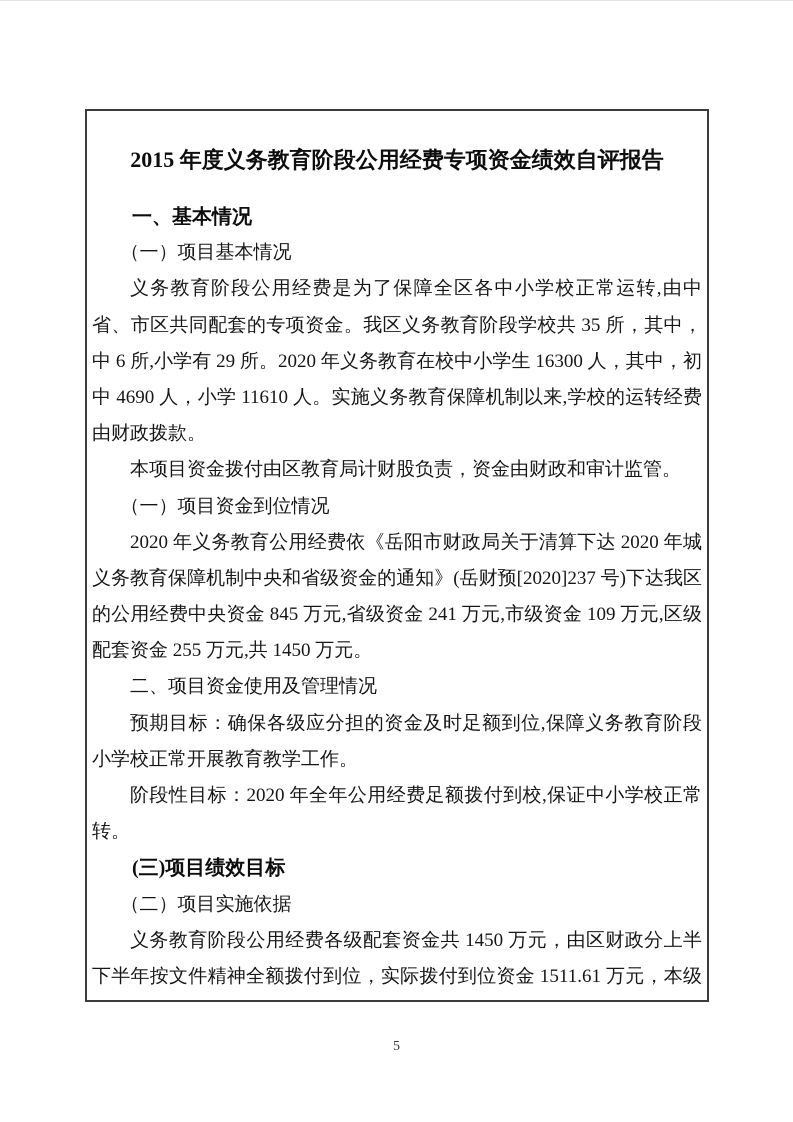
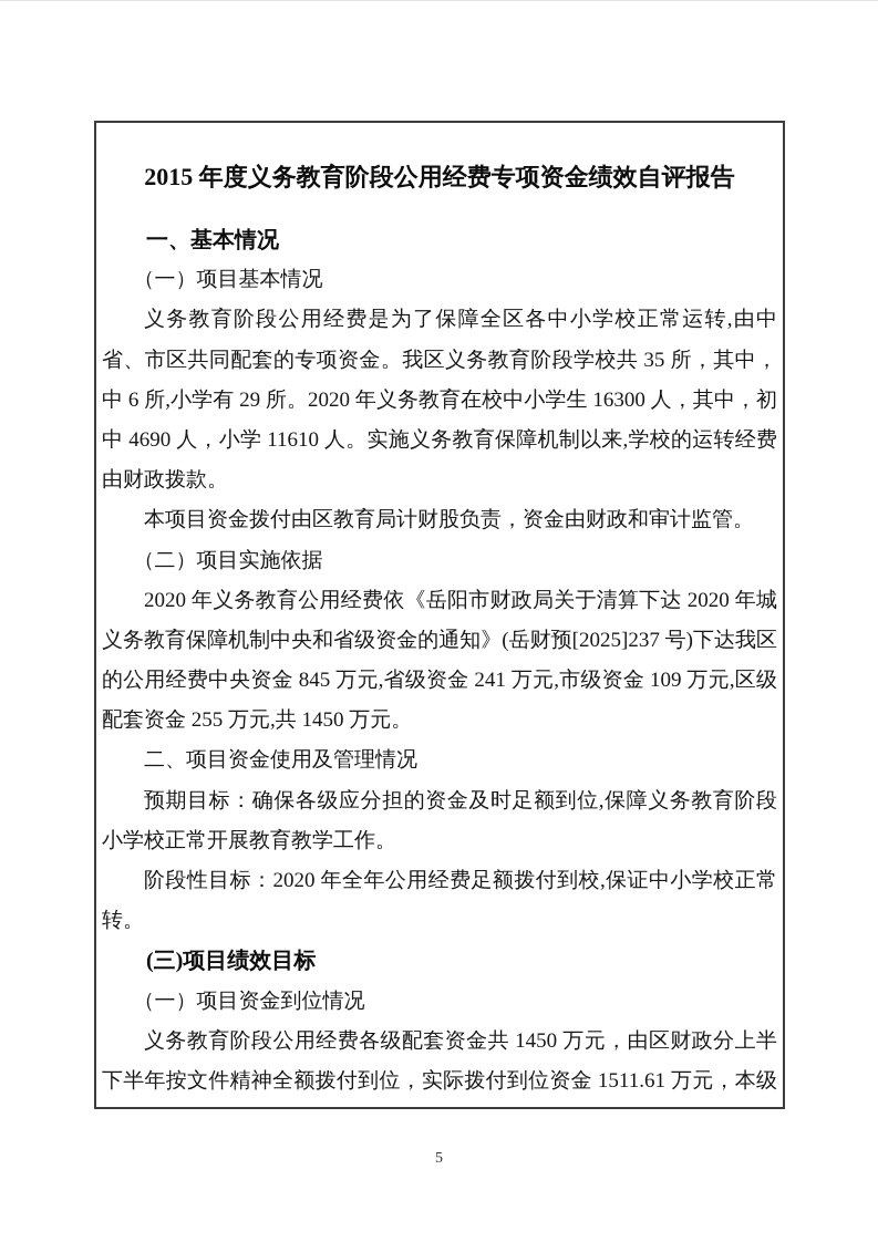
  2015 年度义务教育阶段公用经费专项资金绩效自评报告
  一、基本情况
  （一）项目基本情况
  义务教育阶段公用经费是为了保障全区各中小学校正常运转,由中
  省、市区共同配套的专项资金。我区义务教育阶段学校共 35 所，其中，
  中 6 所,小学有 29 所。2020 年义务教育在校中小学生 16300 人，其中，初
  中 4690 人，小学 11610 人。实施义务教育保障机制以来,学校的运转经费
  由财政拨款。
  本项目资金拨付由区教育局计财股负责，资金由财政和审计监管。
- （一）项目资金到位情况
+ （二）项目实施依据
  2020 年义务教育公用经费依《岳阳市财政局关于清算下达 2020 年城
- 义务教育保障机制中央和省级资金的通知》(岳财预[2020]237 号)下达我区
+ 义务教育保障机制中央和省级资金的通知》(岳财预[2025]237 号)下达我区
  的公用经费中央资金 845 万元,省级资金 241 万元,市级资金 109 万元,区级
  配套资金 255 万元,共 1450 万元。
  二、项目资金使用及管理情况
  预期目标：确保各级应分担的资金及时足额到位,保障义务教育阶段
  小学校正常开展教育教学工作。
  阶段性目标：2020 年全年公用经费足额拨付到校,保证中小学校正常
  转。
  (三)项目绩效目标
- （二）项目实施依据
+ （一）项目资金到位情况
  义务教育阶段公用经费各级配套资金共 1450 万元，由区财政分上半
  下半年按文件精神全额拨付到位，实际拨付到位资金 1511.61 万元，本级
  5
